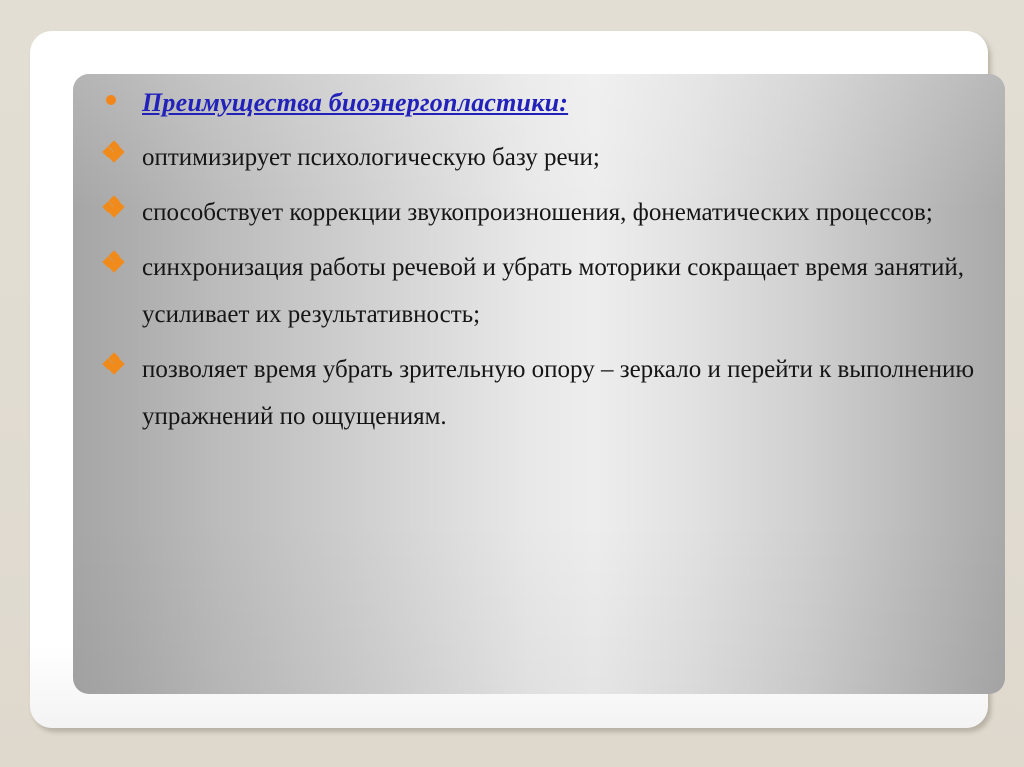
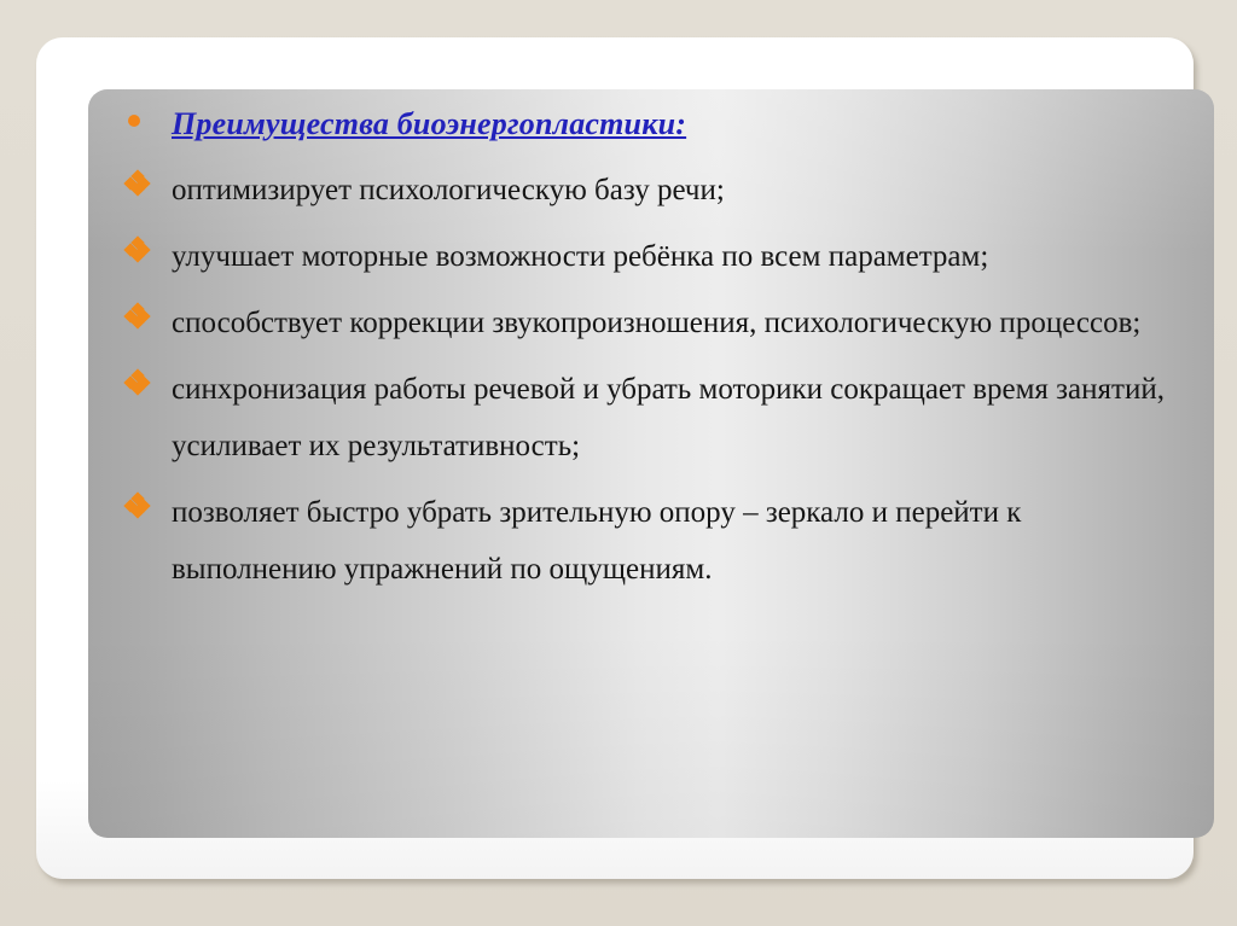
  Преимущества биоэнергопластики:
  оптимизирует психологическую базу речи;
+ улучшает моторные возможности ребёнка по всем параметрам;
- способствует коррекции звукопроизношения, фонематических процессов;
+ способствует коррекции звукопроизношения, психологическую процессов;
  синхронизация работы речевой и убрать моторики сокращает время занятий, усиливает их результативность;
- позволяет время убрать зрительную опору – зеркало и перейти к выполнению упражнений по ощущениям.
+ позволяет быстро убрать зрительную опору – зеркало и перейти к выполнению упражнений по ощущениям.
